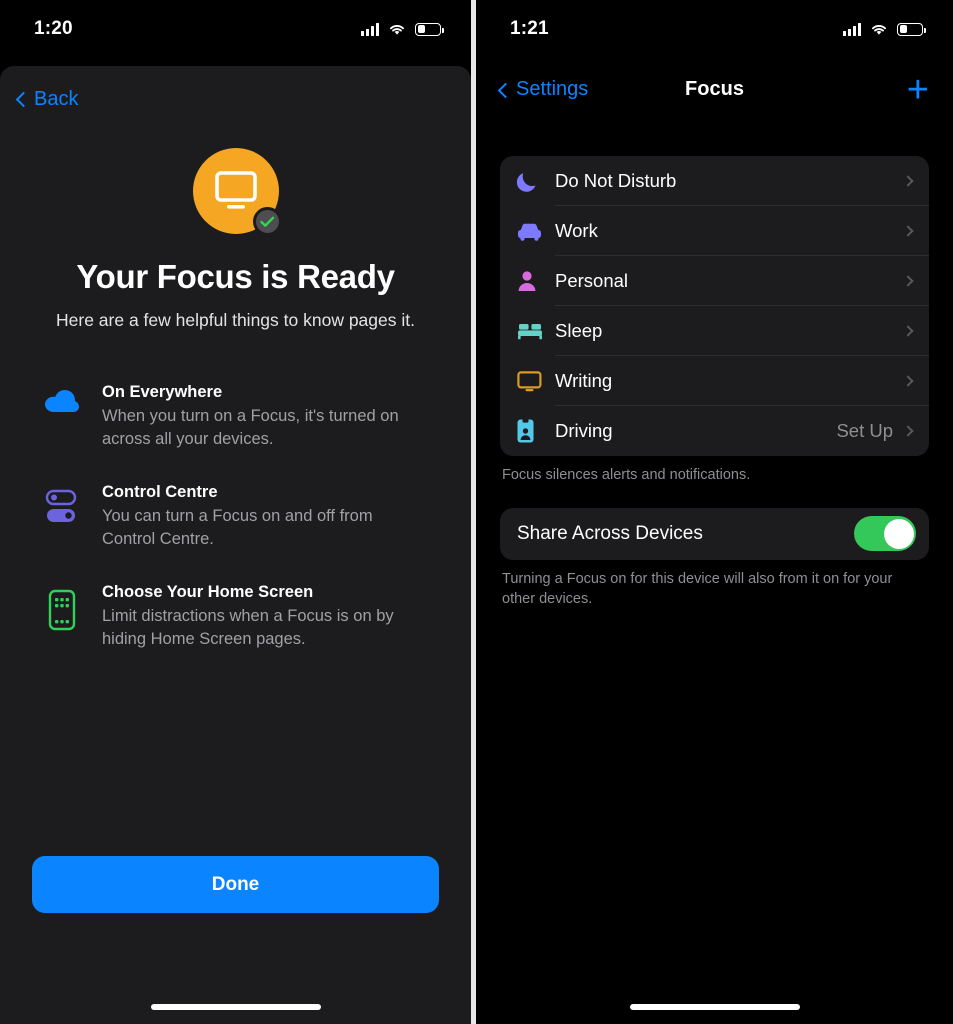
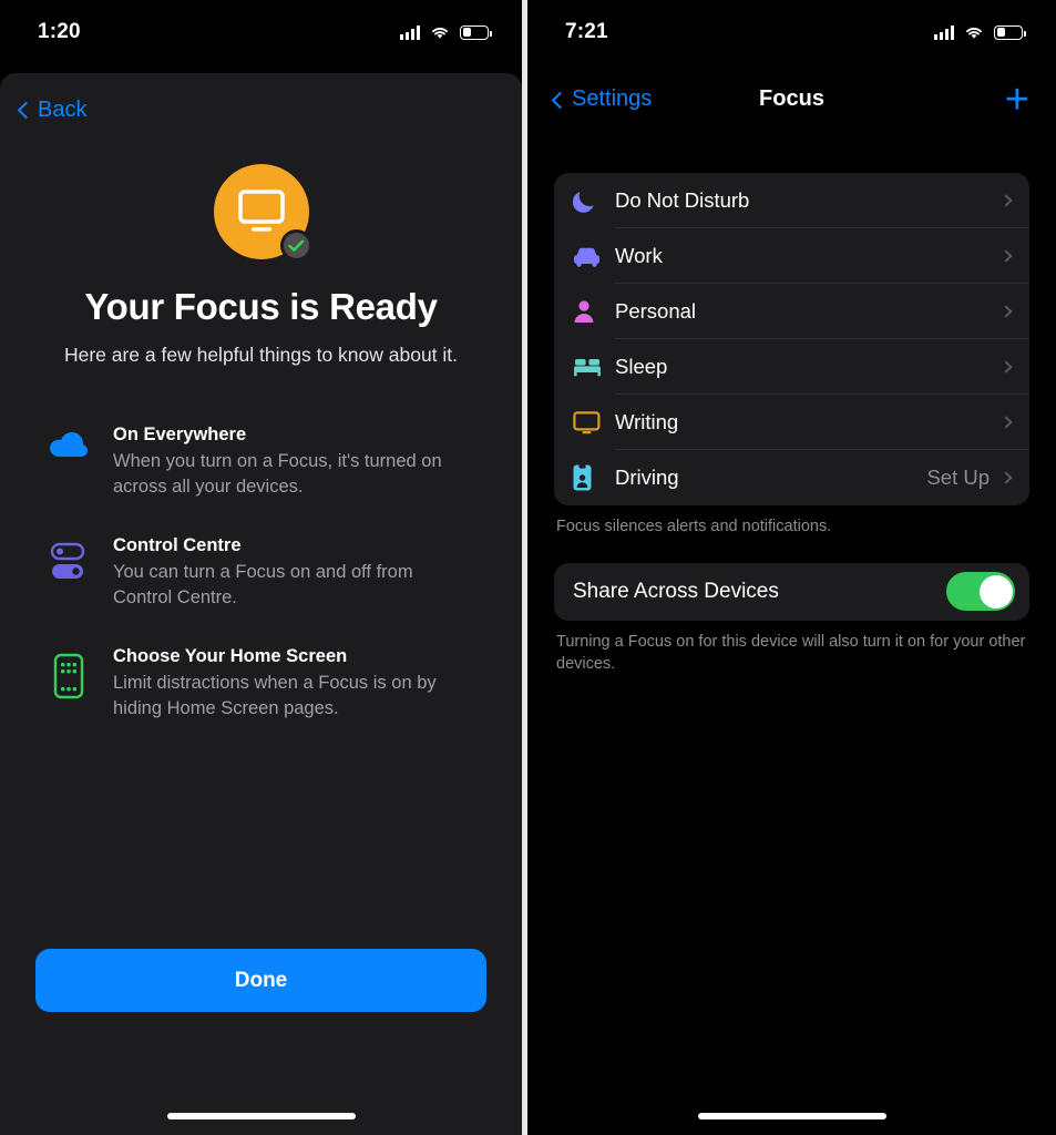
  1:20
  Back
  Your Focus is Ready
- Here are a few helpful things to know pages it.
+ Here are a few helpful things to know about it.
  On Everywhere
  When you turn on a Focus, it's turned on across all your devices.
  Control Centre
  You can turn a Focus on and off from Control Centre.
  Choose Your Home Screen
  Limit distractions when a Focus is on by hiding Home Screen pages.
  Done
- 1:21
+ 7:21
  Settings
  Focus
  +
  Do Not Disturb
  Work
  Personal
  Sleep
  Writing
  Driving
  Set Up
  Focus silences alerts and notifications.
  Share Across Devices
- Turning a Focus on for this device will also from it on for your other devices.
+ Turning a Focus on for this device will also turn it on for your other devices.
